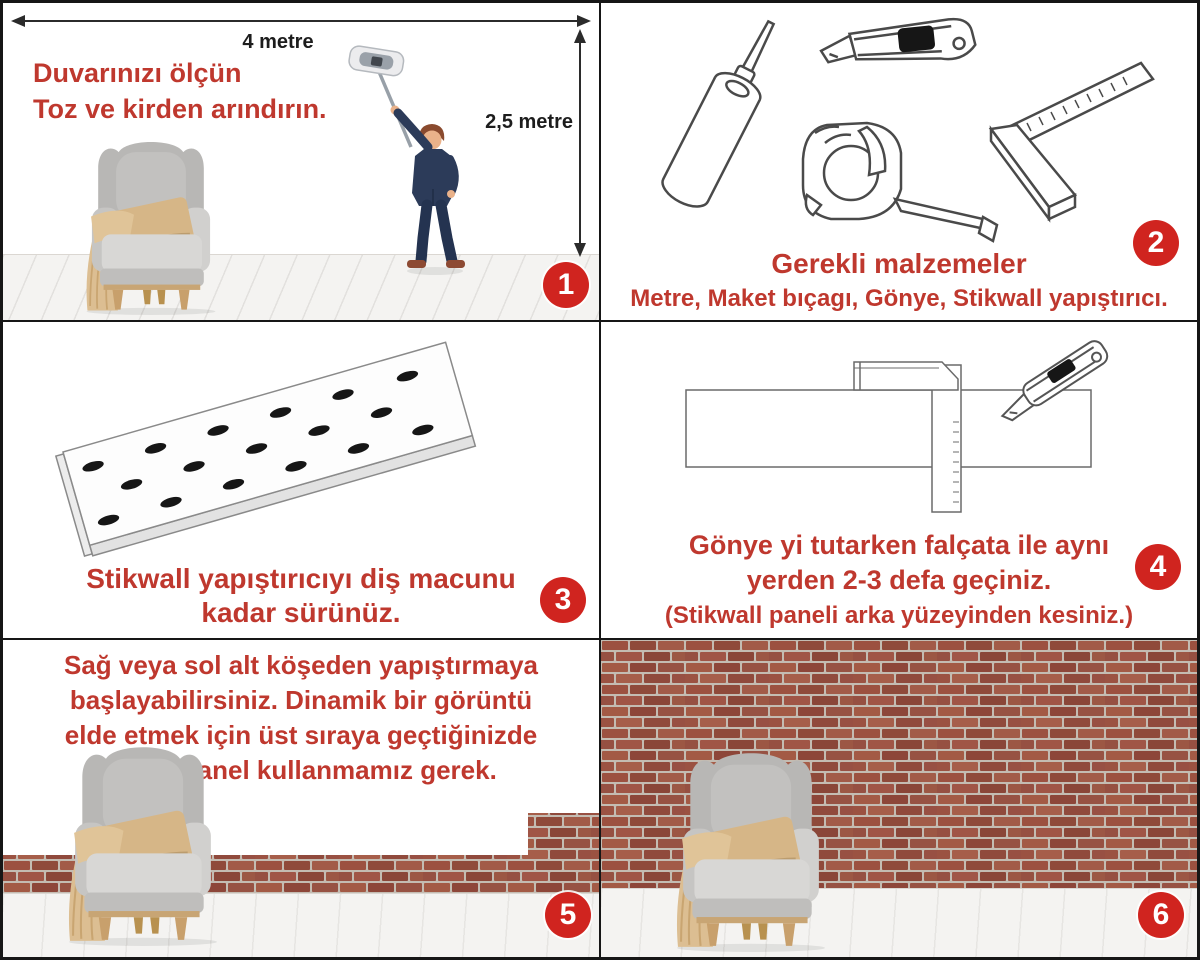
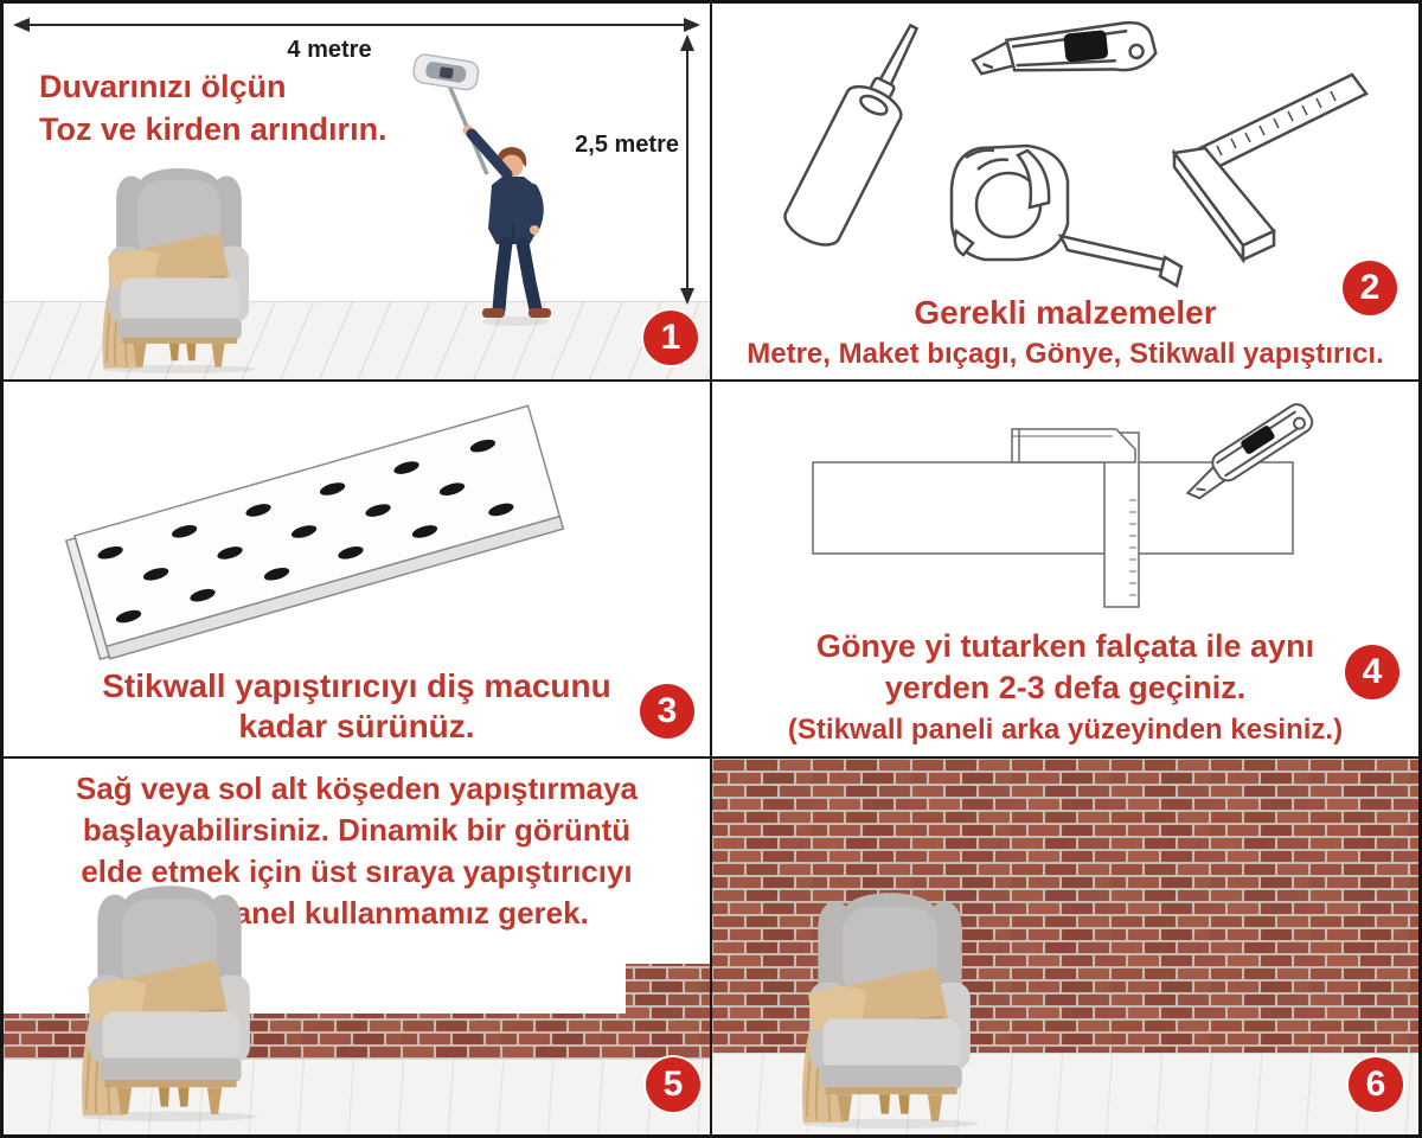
  4 metre
  2,5 metre
  Duvarınızı ölçün
  Toz ve kirden arındırın.
  1
  Gerekli malzemeler
  Metre, Maket bıçagı, Gönye, Stikwall yapıştırıcı.
  2
  Stikwall yapıştırıcıyı diş macunu
  kadar sürünüz.
  3
  Gönye yi tutarken falçata ile aynı
  yerden 2-3 defa geçiniz.
  (Stikwall paneli arka yüzeyinden kesiniz.)
  4
  Sağ veya sol alt köşeden yapıştırmaya
  başlayabilirsiniz. Dinamik bir görüntü
- elde etmek için üst sıraya geçtiğinizde
+ elde etmek için üst sıraya yapıştırıcıyı
  anel kullanmamız gerek.
  5
  6
